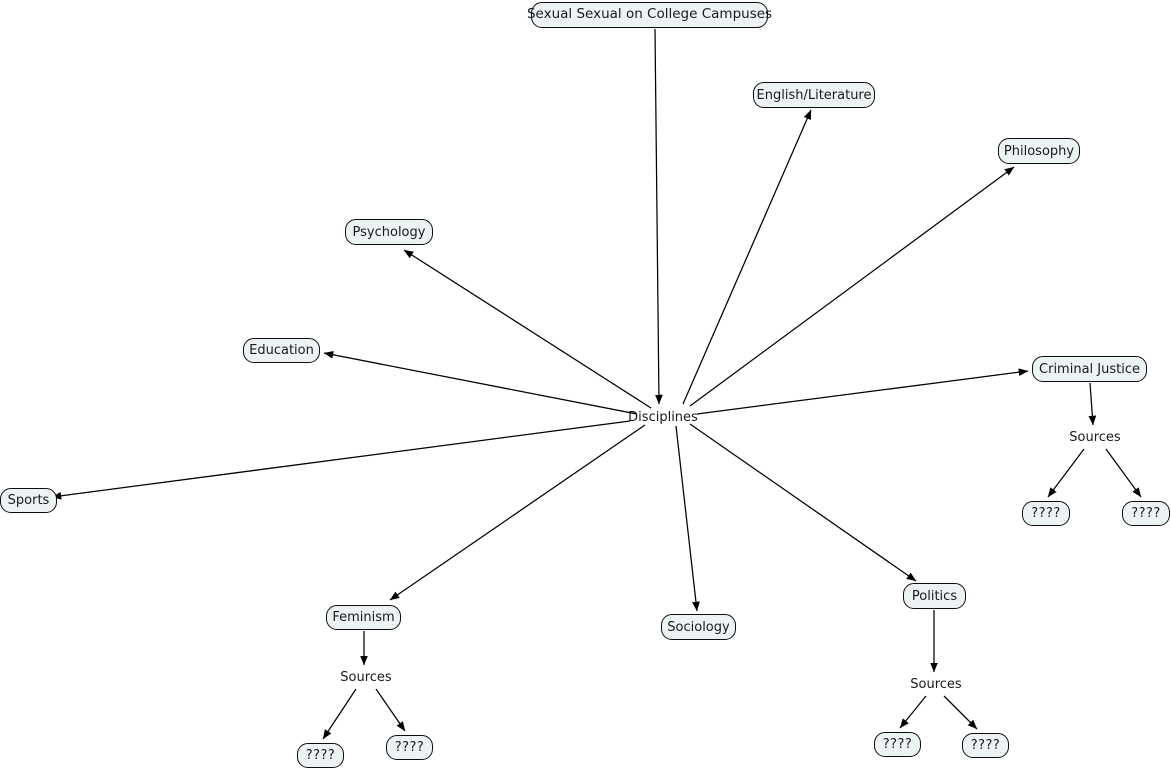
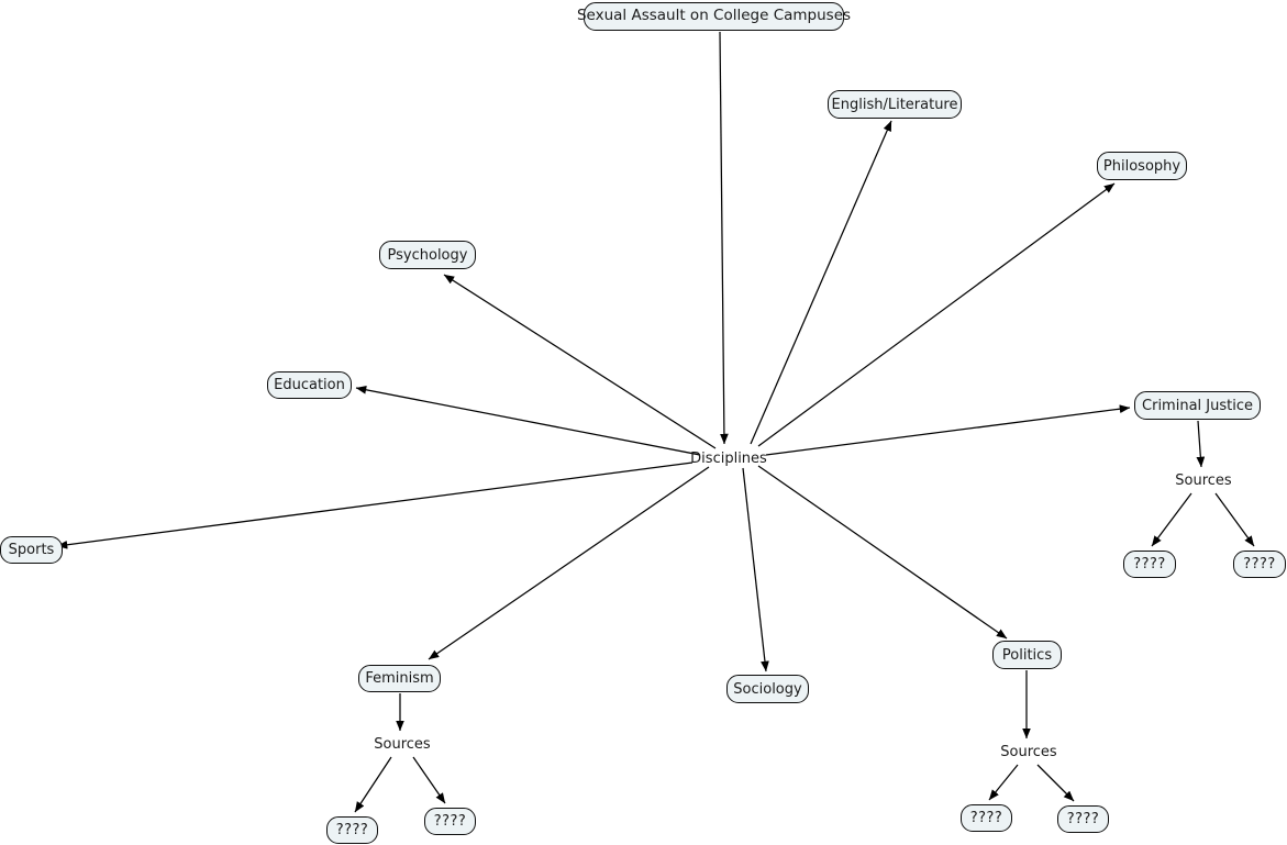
- Sexual Sexual on College Campuses
+ Sexual Assault on College Campuses
  English/Literature
  Philosophy
  Psychology
  Education
  Criminal Justice
  Disciplines
  Sources
  Sports
  ????
  ????
  Politics
  Feminism
  Sociology
  Sources
  Sources
  ????
  ????
  ????
  ????
